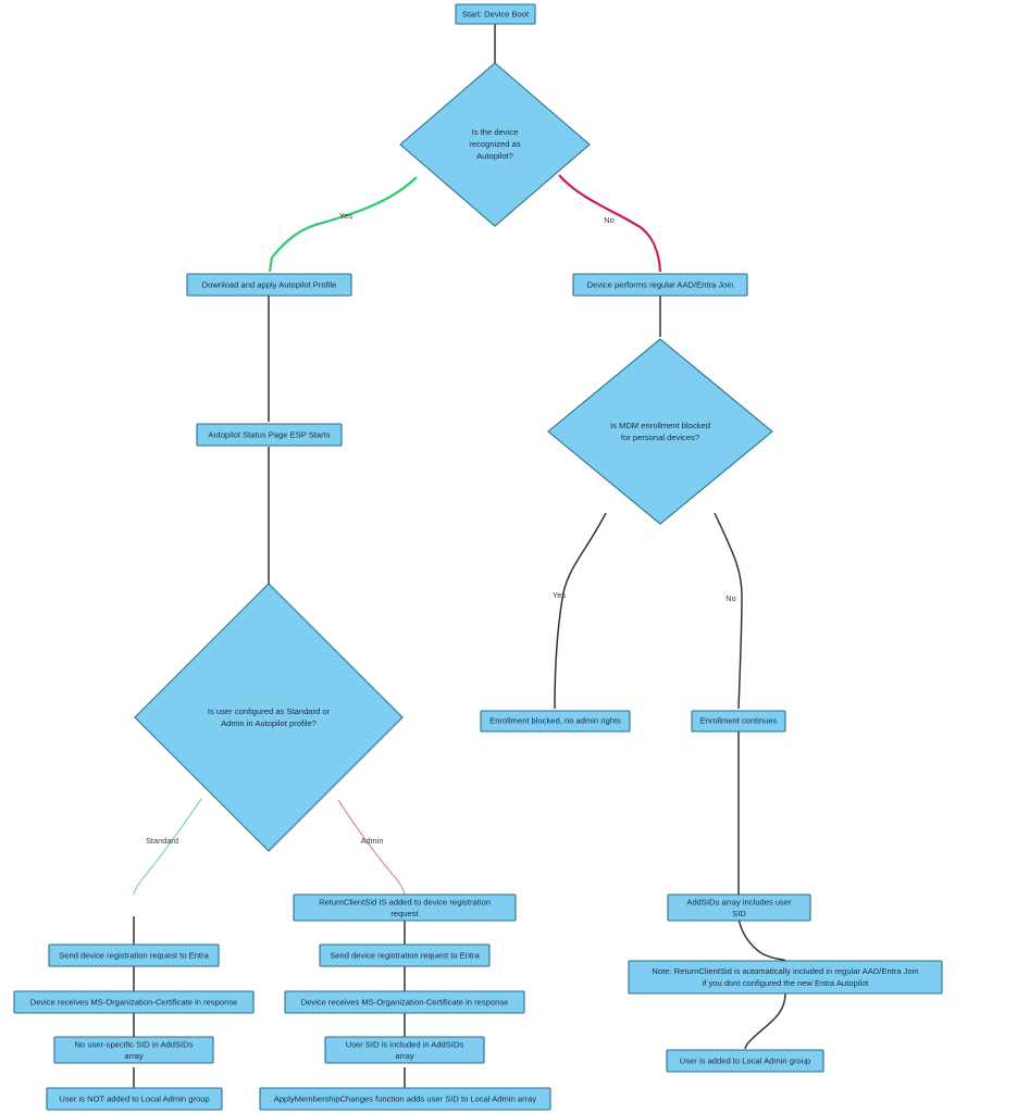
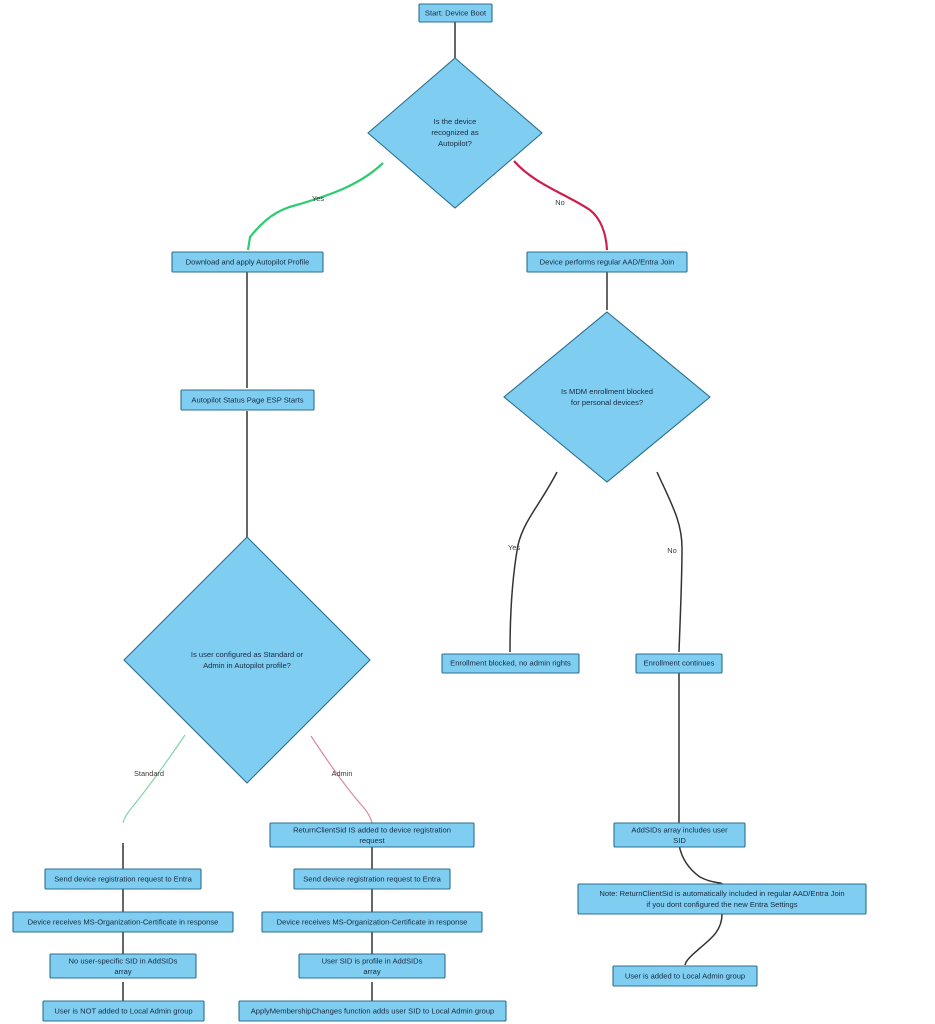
  Yes
  No
  Yes
  No
  Standard
  Admin
  Start: Device Boot
  Is the device
  recognized as
  Autopilot?
  Download and apply Autopilot Profile
  Device performs regular AAD/Entra Join
  Autopilot Status Page ESP Starts
  Is MDM enrollment blocked
  for personal devices?
  Enrollment blocked, no admin rights
  Enrollment continues
  Is user configured as Standard or
  Admin in Autopilot profile?
  ReturnClientSid IS added to device registration
  request
  Send device registration request to Entra
  Send device registration request to Entra
  Device receives MS-Organization-Certificate in response
  Device receives MS-Organization-Certificate in response
  No user-specific SID in AddSIDs
  array
- User SID is included in AddSIDs
+ User SID is profile in AddSIDs
  array
  User is NOT added to Local Admin group
- ApplyMembershipChanges function adds user SID to Local Admin array
+ ApplyMembershipChanges function adds user SID to Local Admin group
  AddSIDs array includes user
  SID
  Note: ReturnClientSid is automatically included in regular AAD/Entra Join
- if you dont configured the new Entra Autopilot
+ if you dont configured the new Entra Settings
  User is added to Local Admin group
